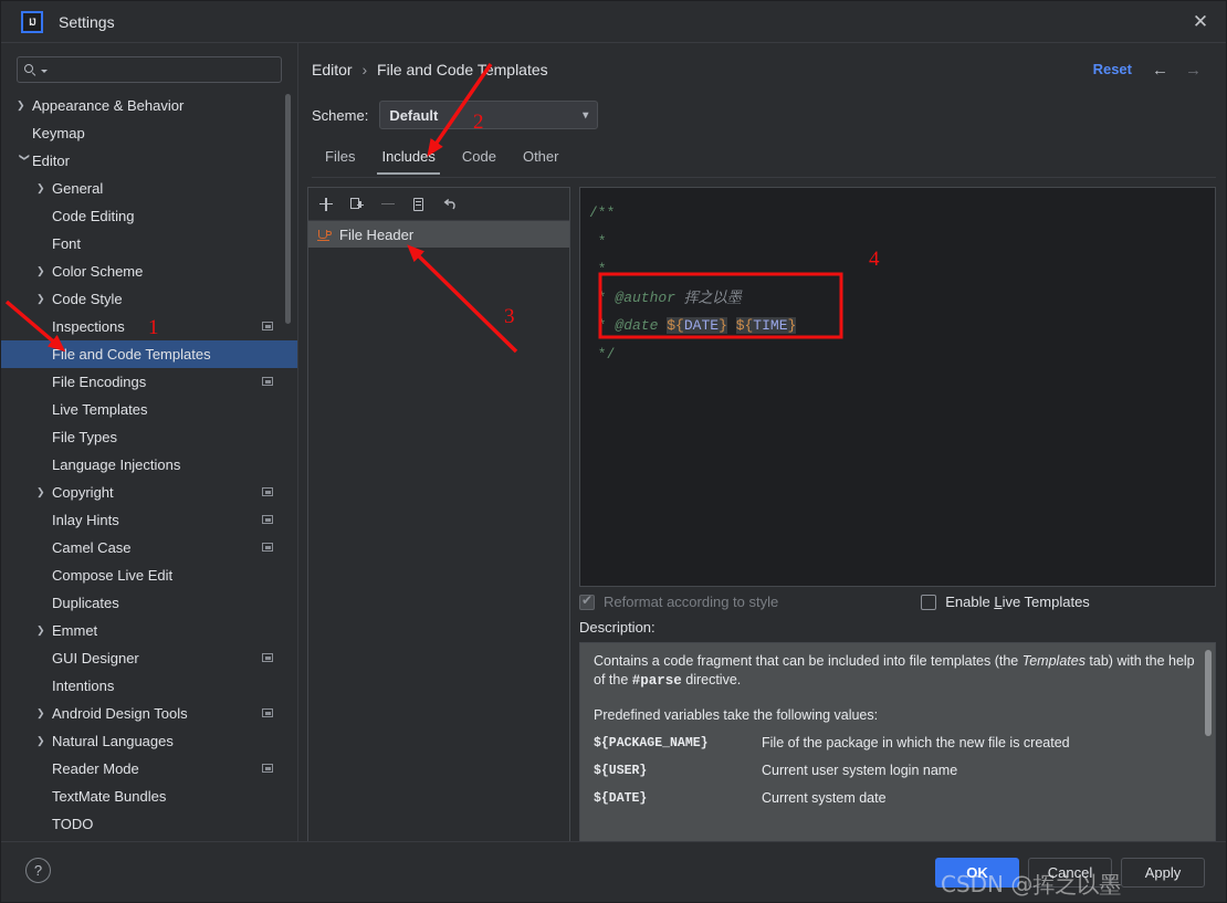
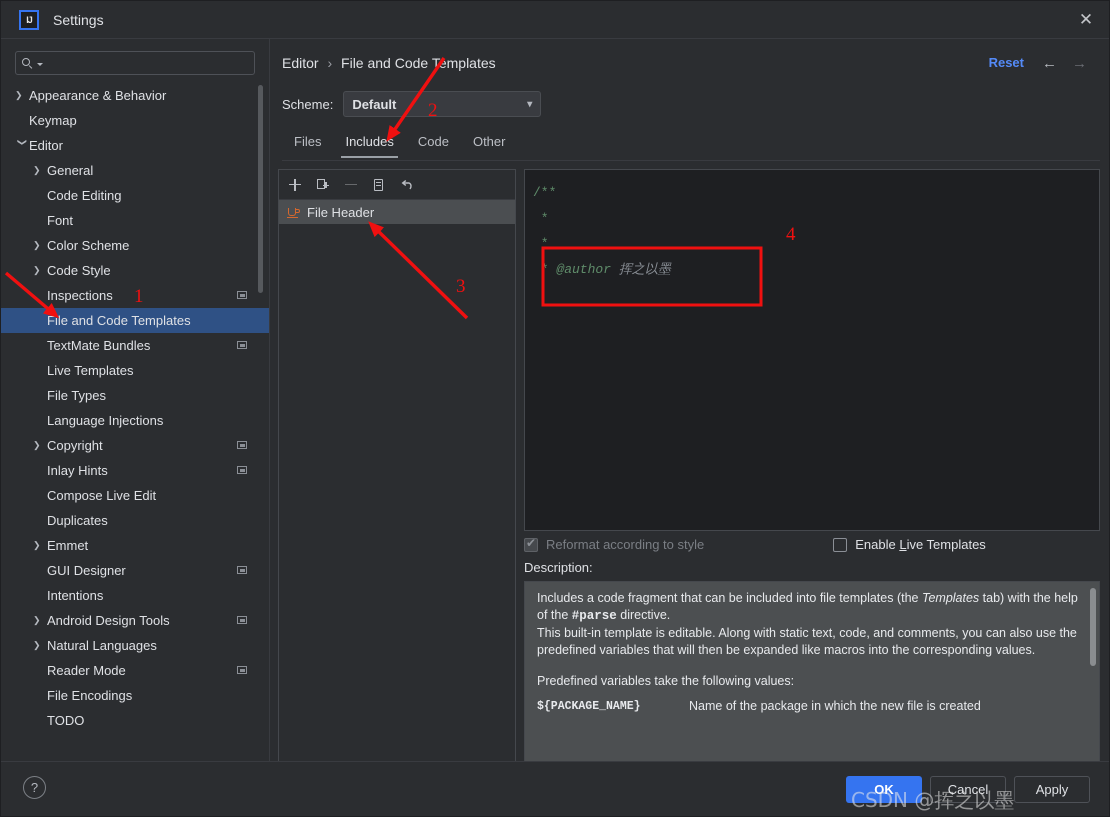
  IJ
  Settings
  ✕
  ❯
  Appearance & Behavior
  Keymap
  Editor
  ❯
  General
  Code Editing
  Font
  ❯
  Color Scheme
  ❯
  Code Style
  Inspections
  File and Code Templates
- File Encodings
+ TextMate Bundles
  Live Templates
  File Types
  Language Injections
  ❯
  Copyright
  Inlay Hints
- Camel Case
  Compose Live Edit
  Duplicates
  ❯
  Emmet
  GUI Designer
  Intentions
  ❯
  Android Design Tools
  ❯
  Natural Languages
  Reader Mode
- TextMate Bundles
+ File Encodings
  TODO
  Editor › File and Code Templates
  Reset
  ←
  →
  Scheme:
  Default
  ▾
  Files
  Includes
  Code
  Other
  File Header
  /**
  *
  *
  * @author 挥之以墨
- * @date ${DATE} ${TIME}
- */
  Reformat according to style
  Enable Live Templates
  Description:
- Contains a code fragment that can be included into file templates (the Templates tab) with the help of the #parse directive.
+ Includes a code fragment that can be included into file templates (the Templates tab) with the help of the #parse directive.
+ This built-in template is editable. Along with static text, code, and comments, you can also use the predefined variables that will then be expanded like macros into the corresponding values.
  Predefined variables take the following values:
  ${PACKAGE_NAME}
- File of the package in which the new file is created
+ Name of the package in which the new file is created
- ${USER}
- Current user system login name
- ${DATE}
- Current system date
  ?
  OK
  Cancel
  Apply
  CSDN @挥之以墨
  1
  2
  3
  4
